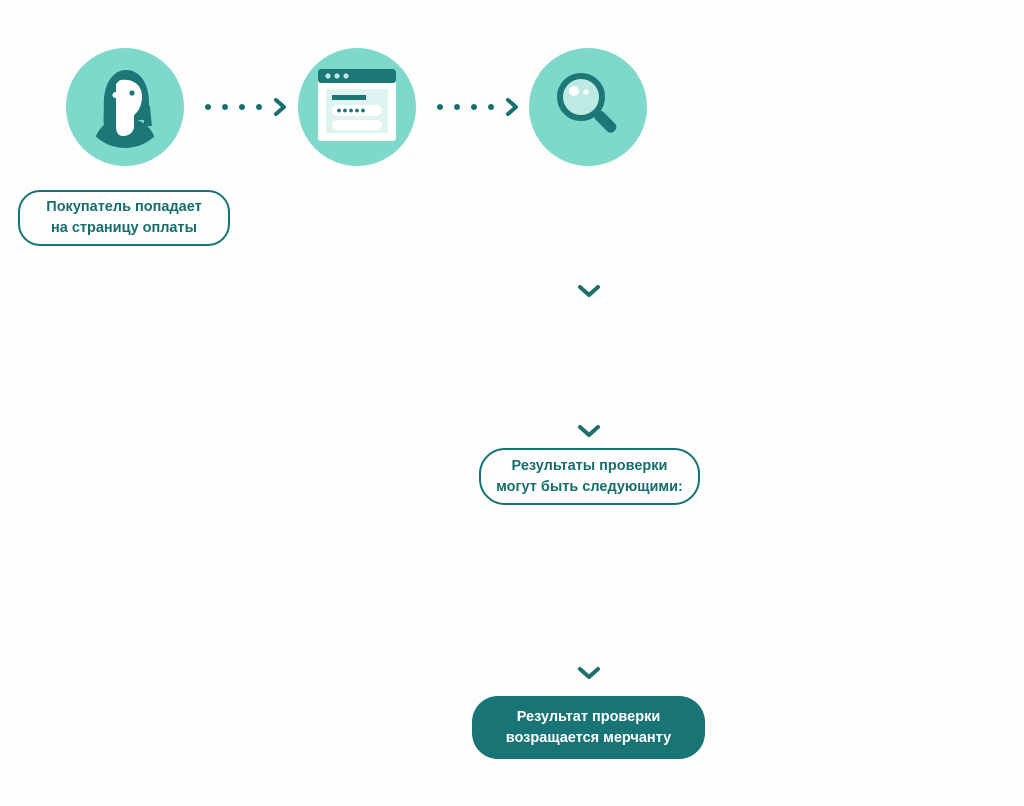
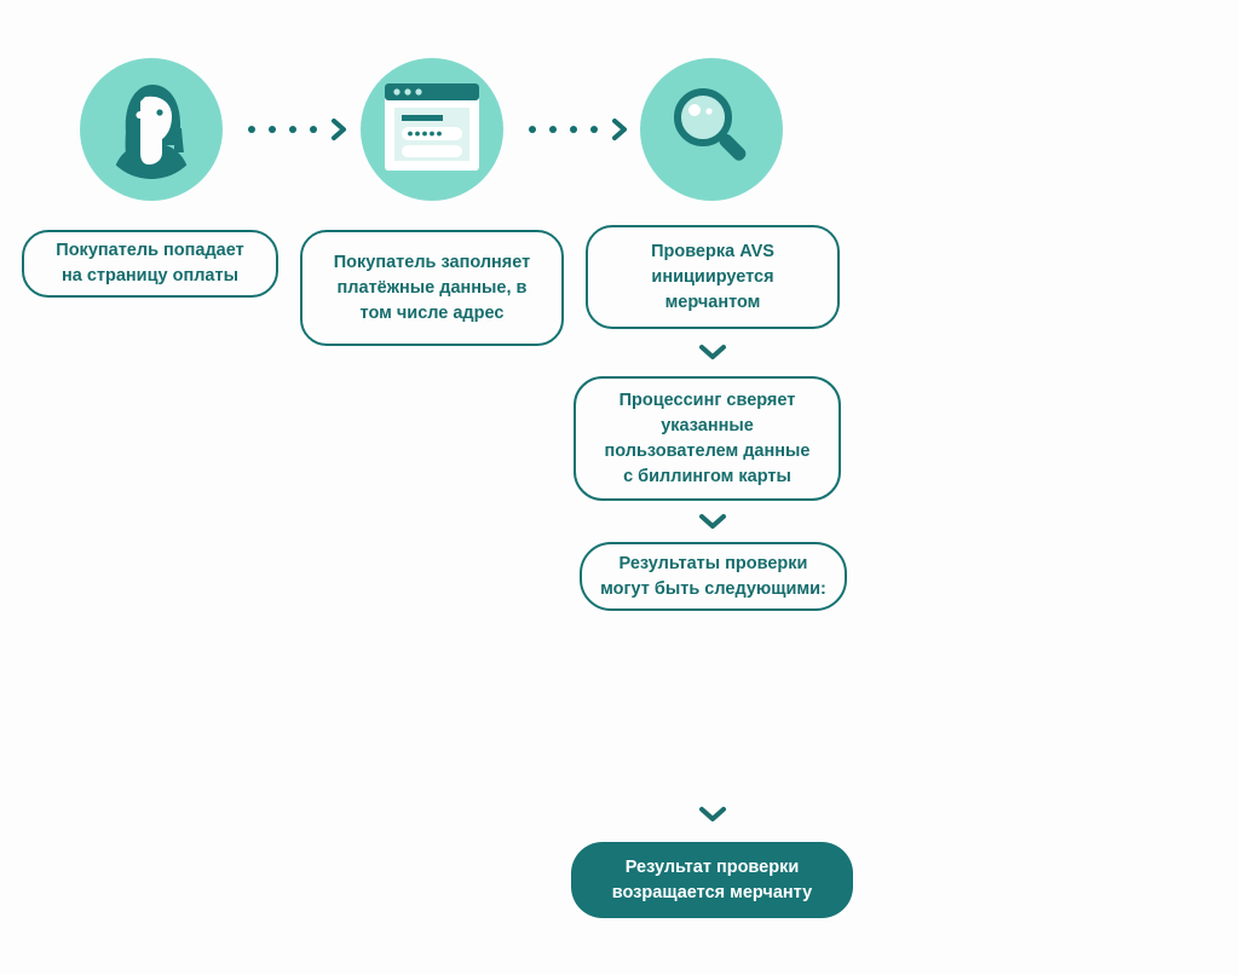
  Покупатель попадает
  на страницу оплаты
+ Покупатель заполняет
+ платёжные данные, в
+ том числе адрес
+ Проверка AVS
+ инициируется
+ мерчантом
+ Процессинг сверяет
+ указанные
+ пользователем данные
+ с биллингом карты
  Результаты проверки
  могут быть следующими:
  Результат проверки
  возращается мерчанту
